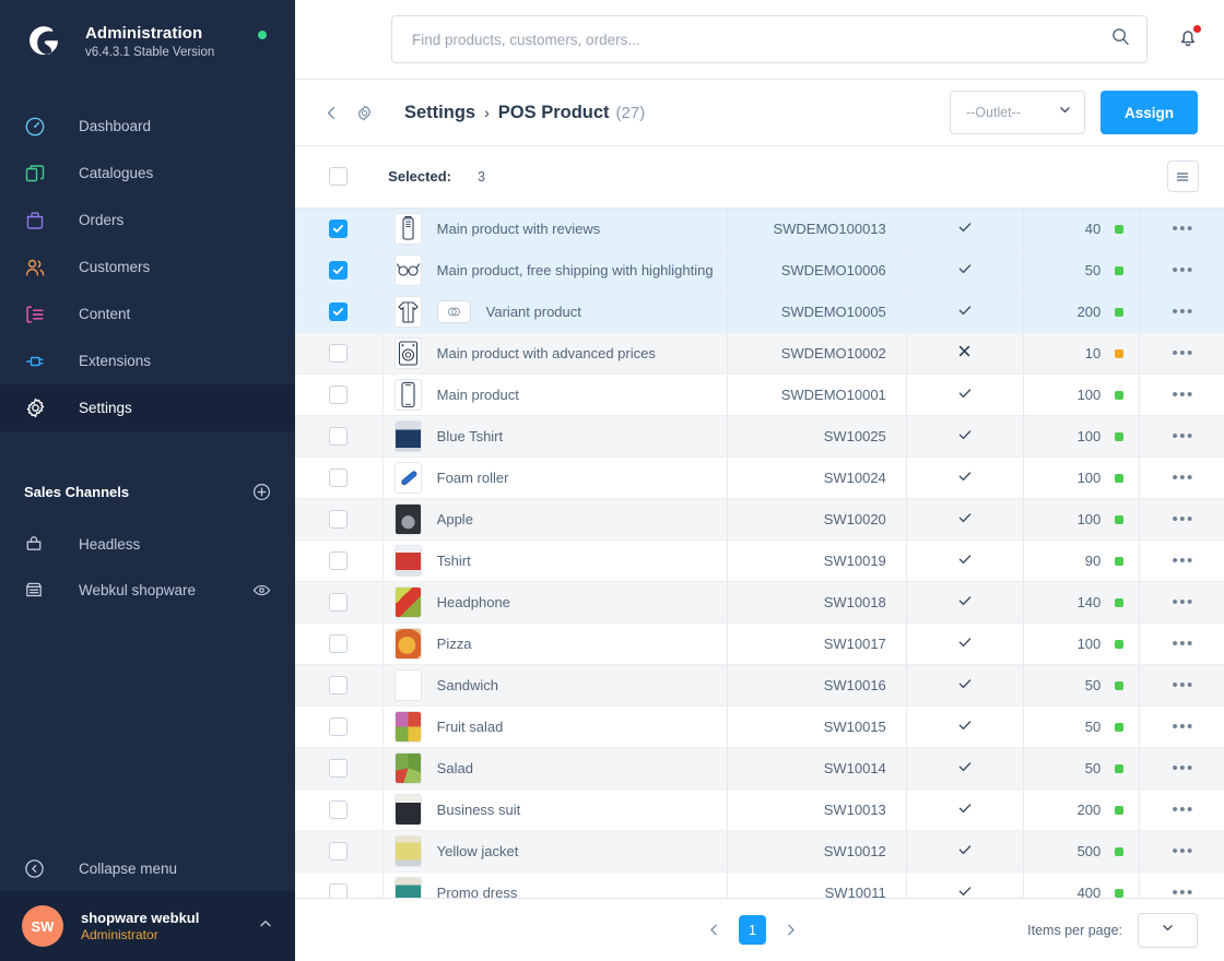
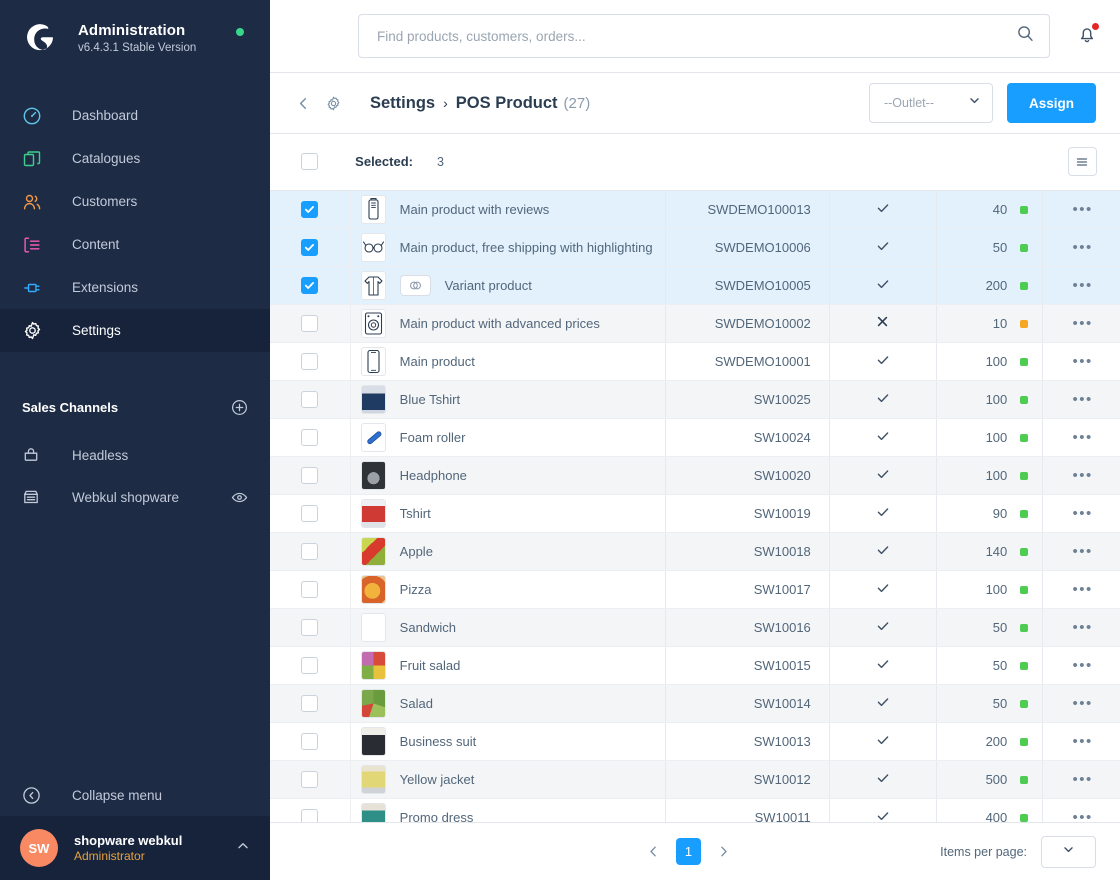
  Administration
  v6.4.3.1 Stable Version
  Dashboard
  Catalogues
- Orders
  Customers
  Content
  Extensions
  Settings
  Sales Channels
  Headless
  Webkul shopware
  Collapse menu
  SW
  shopware webkul
  Administrator
  Find products, customers, orders...
  Settings
  ›
  POS Product
  (27)
  --Outlet--
  Assign
  	Selected: 3
  	Main product with reviews	SWDEMO100013		40	•••
  	Main product, free shipping with highlighting	SWDEMO10006		50	•••
  	Variant product	SWDEMO10005		200	•••
  	Main product with advanced prices	SWDEMO10002		10	•••
  	Main product	SWDEMO10001		100	•••
  	Blue Tshirt	SW10025		100	•••
  	Foam roller	SW10024		100	•••
- 	Apple	SW10020		100	•••
+ 	Headphone	SW10020		100	•••
  	Tshirt	SW10019		90	•••
- 	Headphone	SW10018		140	•••
+ 	Apple	SW10018		140	•••
  	Pizza	SW10017		100	•••
  	Sandwich	SW10016		50	•••
  	Fruit salad	SW10015		50	•••
  	Salad	SW10014		50	•••
  	Business suit	SW10013		200	•••
  	Yellow jacket	SW10012		500	•••
  	Promo dress	SW10011		400	•••
  1
  Items per page:
